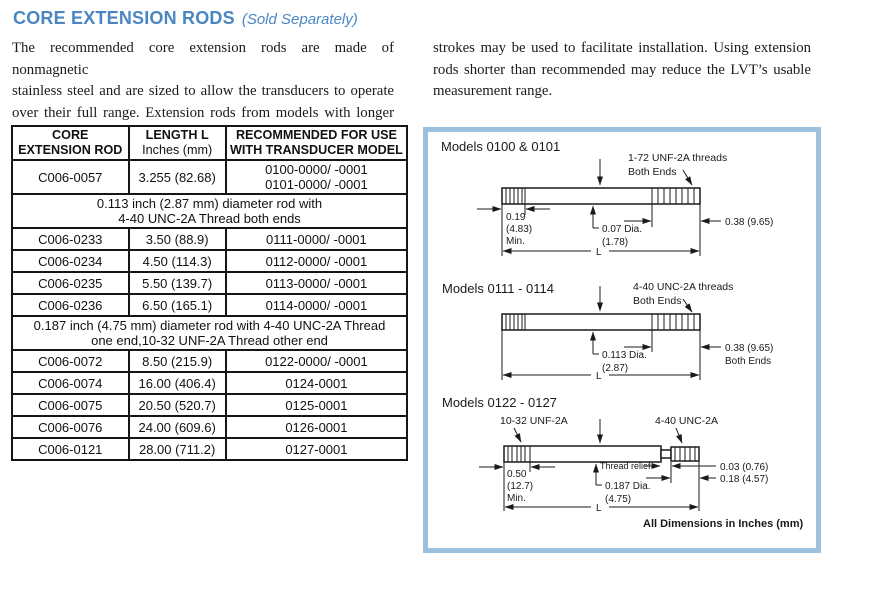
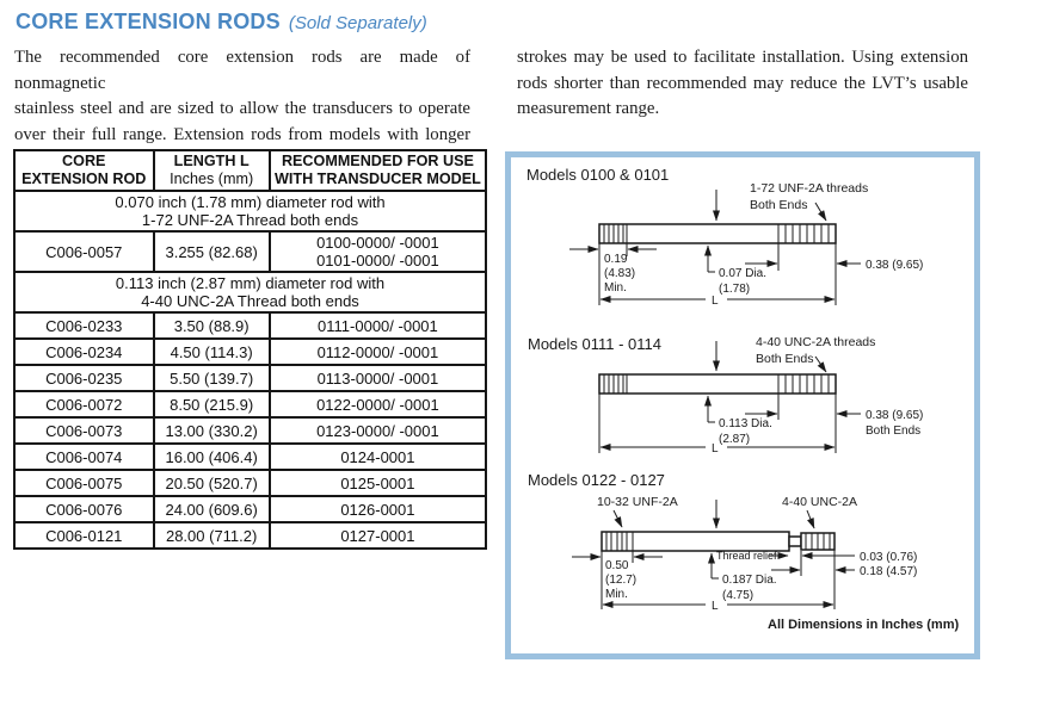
  CORE EXTENSION RODS (Sold Separately)
  The recommended core extension rods are made of nonmagnetic
  stainless steel and are sized to allow the transducers to operate
  over their full range. Extension rods from models with longer
  strokes may be used to facilitate installation. Using extension
  rods shorter than recommended may reduce the LVT’s usable
  measurement range.
  CORE EXTENSION ROD	LENGTH L Inches (mm)	RECOMMENDED FOR USE WITH TRANSDUCER MODEL
+ 0.070 inch (1.78 mm) diameter rod with 1-72 UNF-2A Thread both ends
  C006-0057	3.255 (82.68)	0100-0000/ -0001 0101-0000/ -0001
  0.113 inch (2.87 mm) diameter rod with 4-40 UNC-2A Thread both ends
  C006-0233	3.50 (88.9)	0111-0000/ -0001
  C006-0234	4.50 (114.3)	0112-0000/ -0001
  C006-0235	5.50 (139.7)	0113-0000/ -0001
- C006-0236	6.50 (165.1)	0114-0000/ -0001
- 0.187 inch (4.75 mm) diameter rod with 4-40 UNC-2A Thread one end,10-32 UNF-2A Thread other end
  C006-0072	8.50 (215.9)	0122-0000/ -0001
+ C006-0073	13.00 (330.2)	0123-0000/ -0001
  C006-0074	16.00 (406.4)	0124-0001
  C006-0075	20.50 (520.7)	0125-0001
  C006-0076	24.00 (609.6)	0126-0001
  C006-0121	28.00 (711.2)	0127-0001
  Models 0100 & 0101
  1-72 UNF-2A threads
  Both Ends
  0.19
  (4.83)
  Min.
  0.07 Dia.
  (1.78)
  0.38 (9.65)
  L
  Models 0111 - 0114
  4-40 UNC-2A threads
  Both Ends
  0.113 Dia.
  (2.87)
  0.38 (9.65)
  Both Ends
  L
  Models 0122 - 0127
  10-32 UNF-2A
  4-40 UNC-2A
  0.50
  (12.7)
  Min.
  Thread reli
  0.03 (0.76)
  0.18 (4.57)
  0.187 Dia.
  (4.75)
  L
  All Dimensions in Inches (mm)
